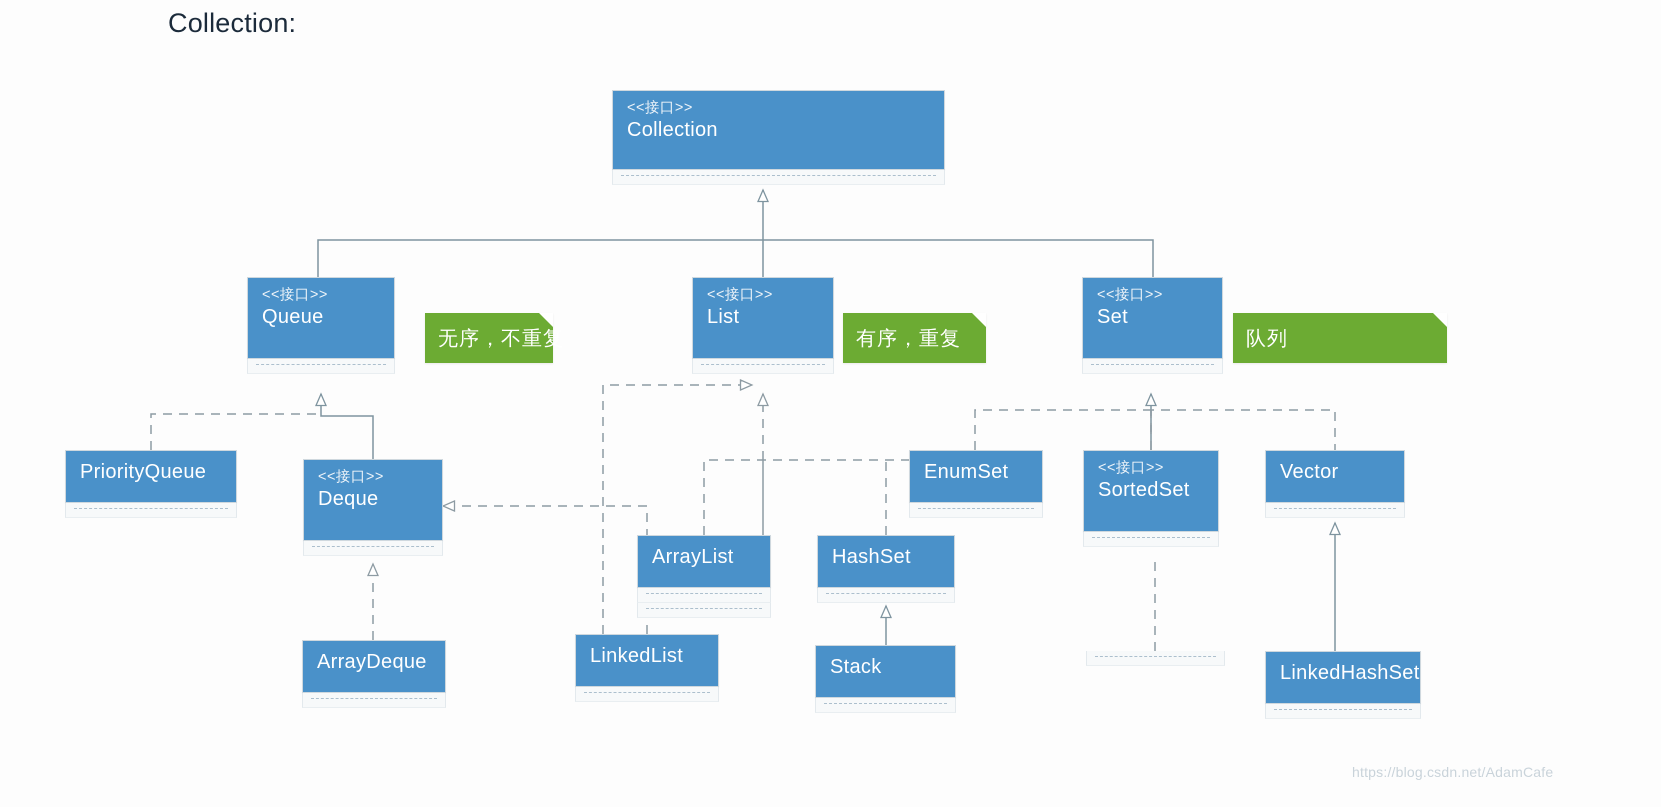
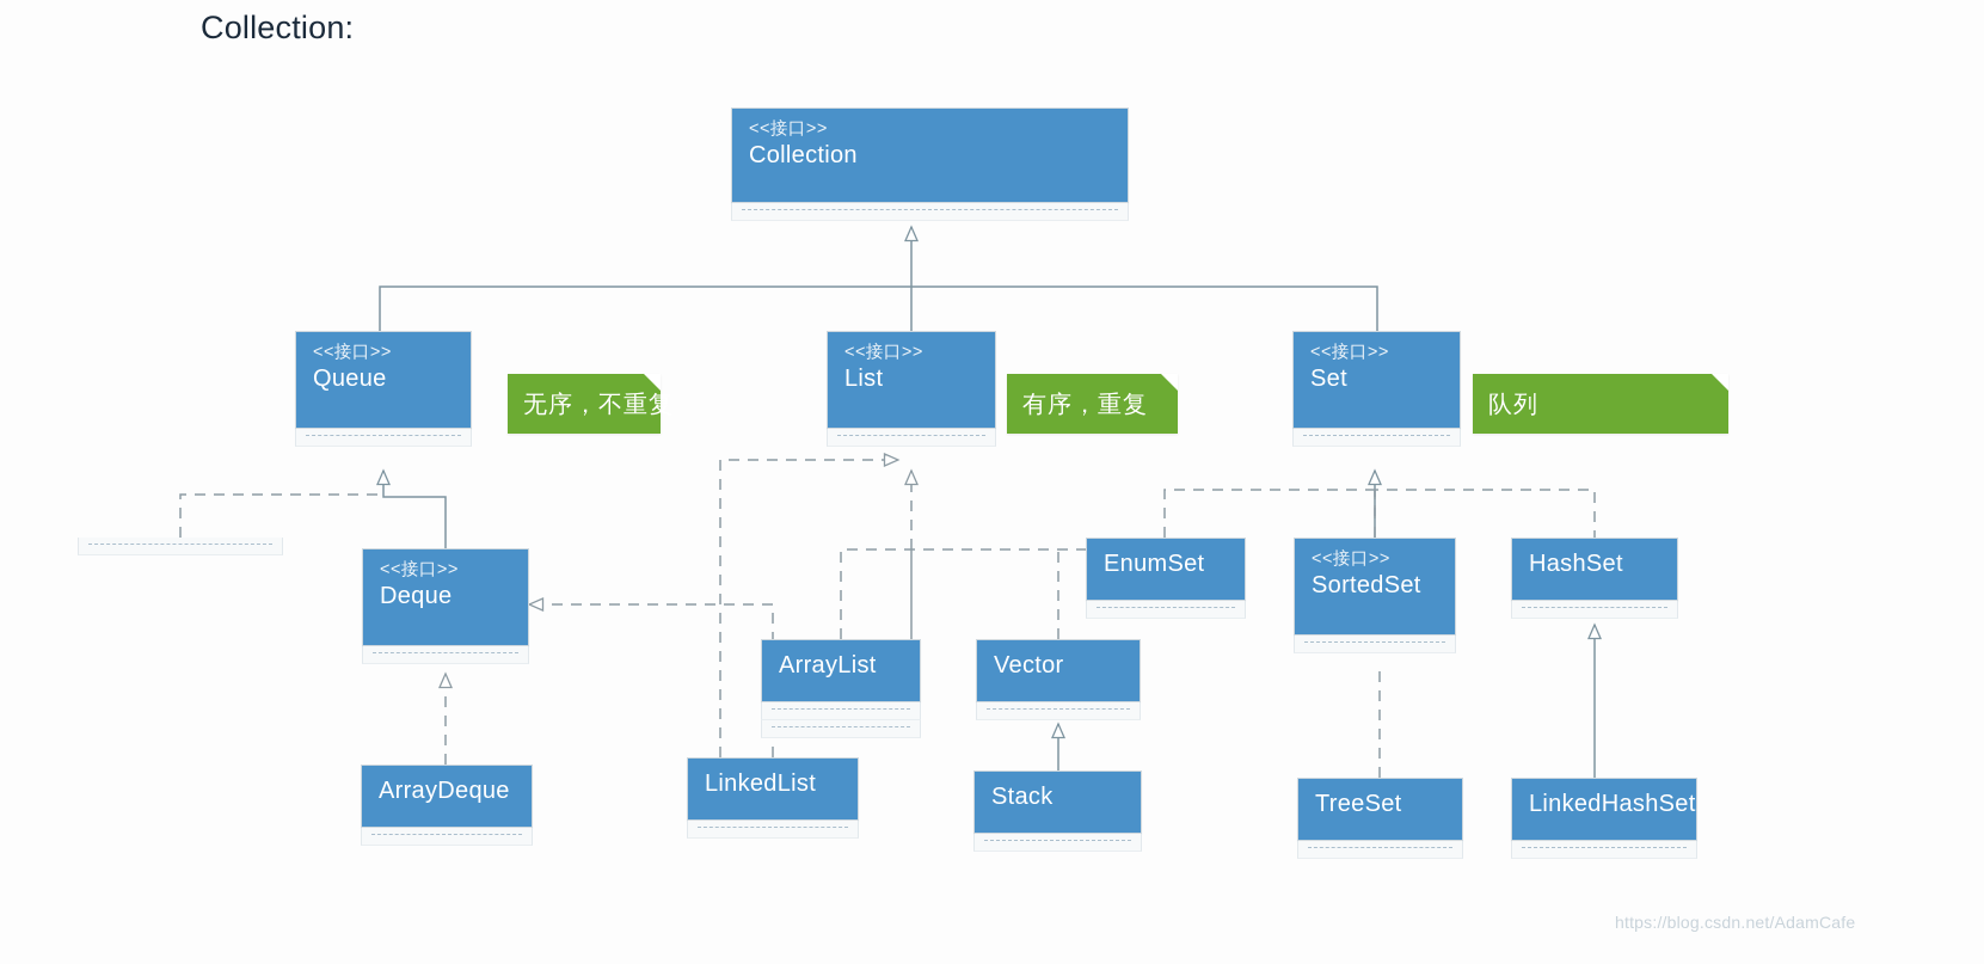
  Collection:
  <<接口>>
  Collection
  <<接口>>
  Queue
  <<接口>>
  List
  <<接口>>
  Set
- PriorityQueue
  <<接口>>
  Deque
  EnumSet
  <<接口>>
  SortedSet
- Vector
+ HashSet
  ArrayList
- HashSet
+ Vector
  ArrayDeque
  LinkedList
  Stack
+ TreeSet
  LinkedHashSet
  无序，不重复
  有序，重复
  队列
  https://blog.csdn.net/AdamCafe
